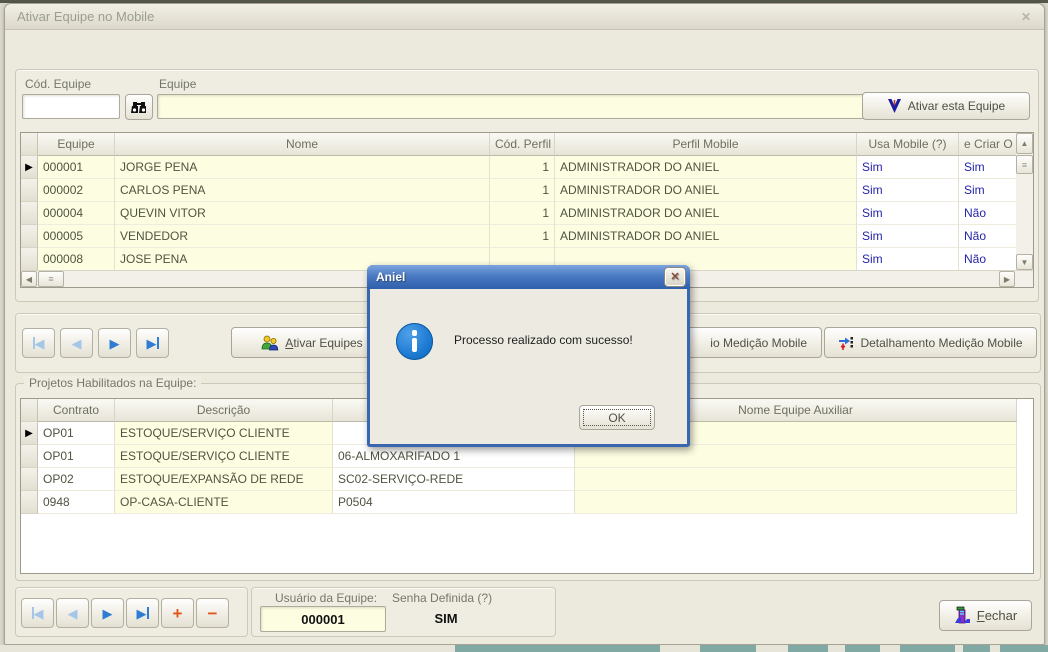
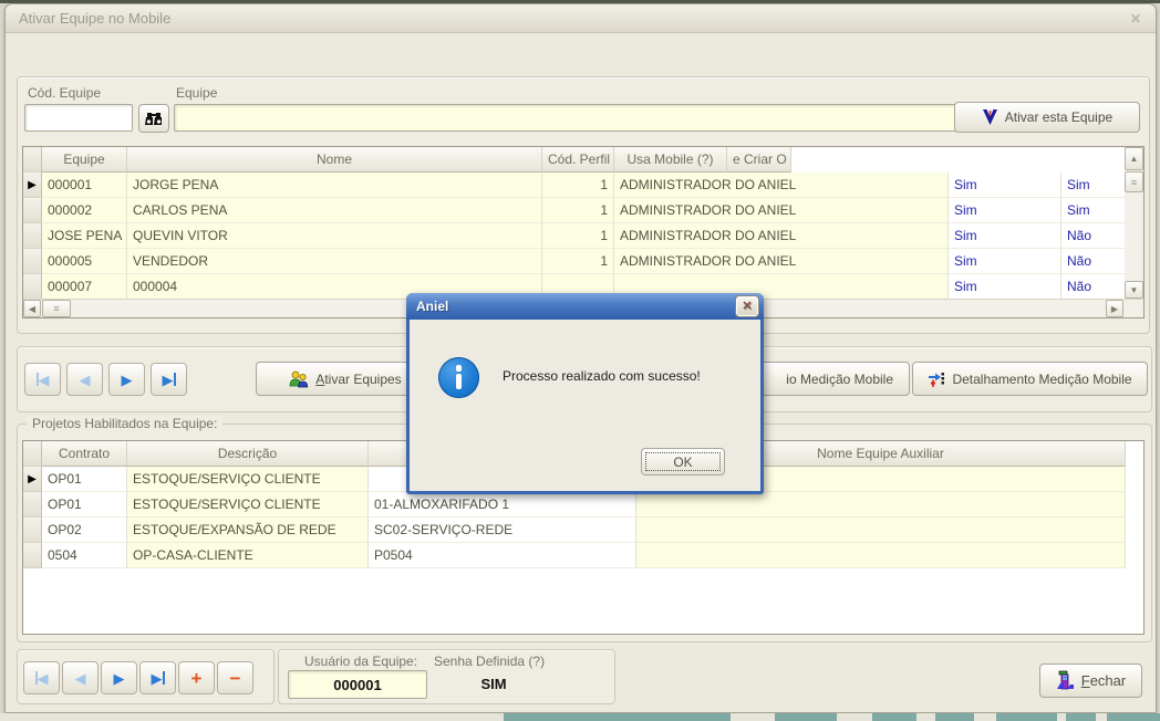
  Ativar Equipe no Mobile
  ✕
  Cód. Equipe
  Equipe
  Ativar esta Equipe
  Equipe
  Nome
  Cód. Perfil
- Perfil Mobile
  Usa Mobile (?)
  e Criar O
  ▶
  000001
  JORGE PENA
  1
  ADMINISTRADOR DO ANIEL
  Sim
  Sim
  000002
  CARLOS PENA
  1
  ADMINISTRADOR DO ANIEL
  Sim
  Sim
- 000004
+ JOSE PENA
  QUEVIN VITOR
  1
  ADMINISTRADOR DO ANIEL
  Sim
  Não
  000005
  VENDEDOR
  1
  ADMINISTRADOR DO ANIEL
  Sim
  Não
- 000008
+ 000007
- JOSE PENA
+ 000004
  Sim
  Não
  ▲
  ≡
  ▼
  ◀
  ≡
  ▶
  ◀
  ◀
  ▶
  ▶
  Ativar Equipes
  io Medição Mobile
  Detalhamento Medição Mobile
  Projetos Habilitados na Equipe:
  Contrato
  Descrição
  Nome Equipe Auxiliar
  ▶
  OP01
  ESTOQUE/SERVIÇO CLIENTE
  OP01
  ESTOQUE/SERVIÇO CLIENTE
- 06-ALMOXARIFADO 1
+ 01-ALMOXARIFADO 1
  OP02
  ESTOQUE/EXPANSÃO DE REDE
  SC02-SERVIÇO-REDE
- 0948
+ 0504
  OP-CASA-CLIENTE
  P0504
  ◀
  ◀
  ▶
  ▶
  +
  −
  Usuário da Equipe:
  000001
  Senha Definida (?)
  SIM
  Fechar
  Aniel
  ✕
  Processo realizado com sucesso!
  OK
